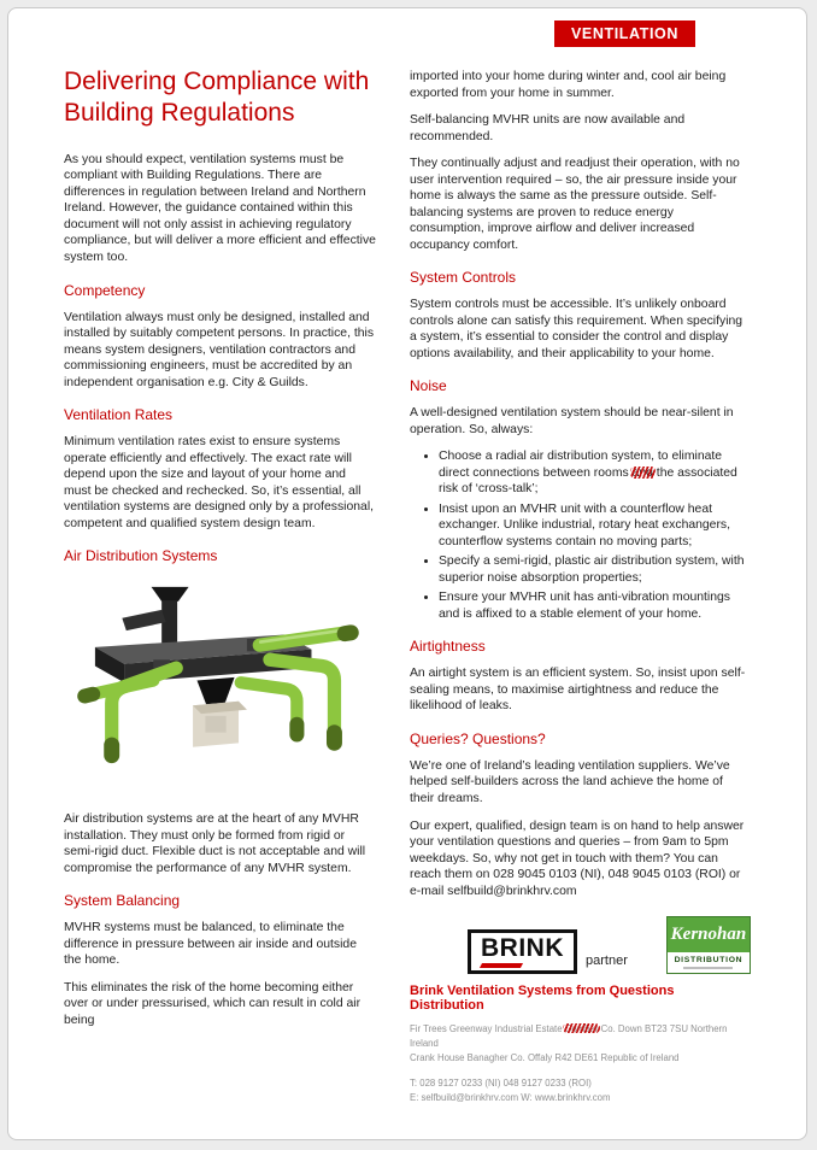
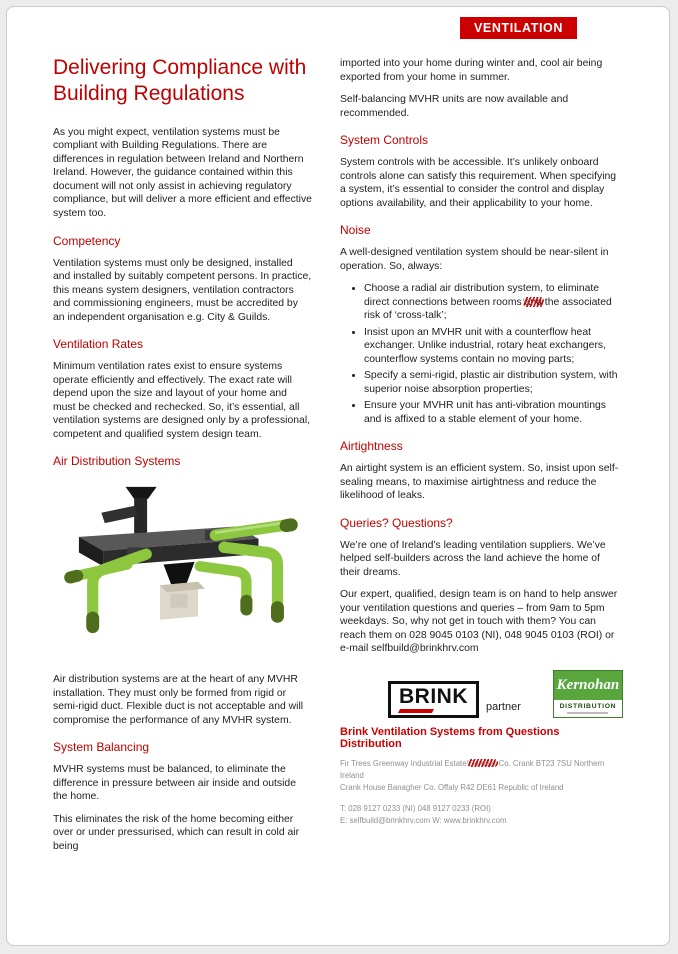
  VENTILATION
  Delivering Compliance with Building Regulations
- As you should expect, ventilation systems must be compliant with Building Regulations. There are differences in regulation between Ireland and Northern Ireland. However, the guidance contained within this document will not only assist in achieving regulatory compliance, but will deliver a more efficient and effective system too.
+ As you might expect, ventilation systems must be compliant with Building Regulations. There are differences in regulation between Ireland and Northern Ireland. However, the guidance contained within this document will not only assist in achieving regulatory compliance, but will deliver a more efficient and effective system too.
  Competency
- Ventilation always must only be designed, installed and installed by suitably competent persons. In practice, this means system designers, ventilation contractors and commissioning engineers, must be accredited by an independent organisation e.g. City & Guilds.
+ Ventilation systems must only be designed, installed and installed by suitably competent persons. In practice, this means system designers, ventilation contractors and commissioning engineers, must be accredited by an independent organisation e.g. City & Guilds.
  Ventilation Rates
  Minimum ventilation rates exist to ensure systems operate efficiently and effectively. The exact rate will depend upon the size and layout of your home and must be checked and rechecked. So, it’s essential, all ventilation systems are designed only by a professional, competent and qualified system design team.
  Air Distribution Systems
  Air distribution systems are at the heart of any MVHR installation. They must only be formed from rigid or semi-rigid duct. Flexible duct is not acceptable and will compromise the performance of any MVHR system.
  System Balancing
  MVHR systems must be balanced, to eliminate the difference in pressure between air inside and outside the home.
  This eliminates the risk of the home becoming either over or under pressurised, which can result in cold air being
  imported into your home during winter and, cool air being exported from your home in summer.
  Self-balancing MVHR units are now available and recommended.
- They continually adjust and readjust their operation, with no user intervention required – so, the air pressure inside your home is always the same as the pressure outside. Self-balancing systems are proven to reduce energy consumption, improve airflow and deliver increased occupancy comfort.
  System Controls
- System controls must be accessible. It’s unlikely onboard controls alone can satisfy this requirement. When specifying a system, it’s essential to consider the control and display options availability, and their applicability to your home.
+ System controls with be accessible. It’s unlikely onboard controls alone can satisfy this requirement. When specifying a system, it’s essential to consider the control and display options availability, and their applicability to your home.
  Noise
  A well-designed ventilation system should be near-silent in operation. So, always:
  Choose a radial air distribution system, to eliminate direct connections between rooms and the associated risk of ‘cross-talk’;
  Insist upon an MVHR unit with a counterflow heat exchanger. Unlike industrial, rotary heat exchangers, counterflow systems contain no moving parts;
  Specify a semi-rigid, plastic air distribution system, with superior noise absorption properties;
  Ensure your MVHR unit has anti-vibration mountings and is affixed to a stable element of your home.
  Airtightness
  An airtight system is an efficient system. So, insist upon self-sealing means, to maximise airtightness and reduce the likelihood of leaks.
  Queries? Questions?
  We’re one of Ireland’s leading ventilation suppliers. We’ve helped self-builders across the land achieve the home of their dreams.
  Our expert, qualified, design team is on hand to help answer your ventilation questions and queries – from 9am to 5pm weekdays. So, why not get in touch with them? You can reach them on 028 9045 0103 (NI), 048 9045 0103 (ROI) or e-mail selfbuild@brinkhrv.com
  BRINK
  partner
  Kernohan
  Brink Ventilation Systems from Questions Distribution
- Fir Trees Greenway Industrial Estate Comber Co. Down BT23 7SU Northern Ireland
+ Fir Trees Greenway Industrial Estate Comber Co. Crank BT23 7SU Northern Ireland
  Crank House Banagher Co. Offaly R42 DE61 Republic of Ireland
  T: 028 9127 0233 (NI) 048 9127 0233 (ROI)
  E: selfbuild@brinkhrv.com W: www.brinkhrv.com
